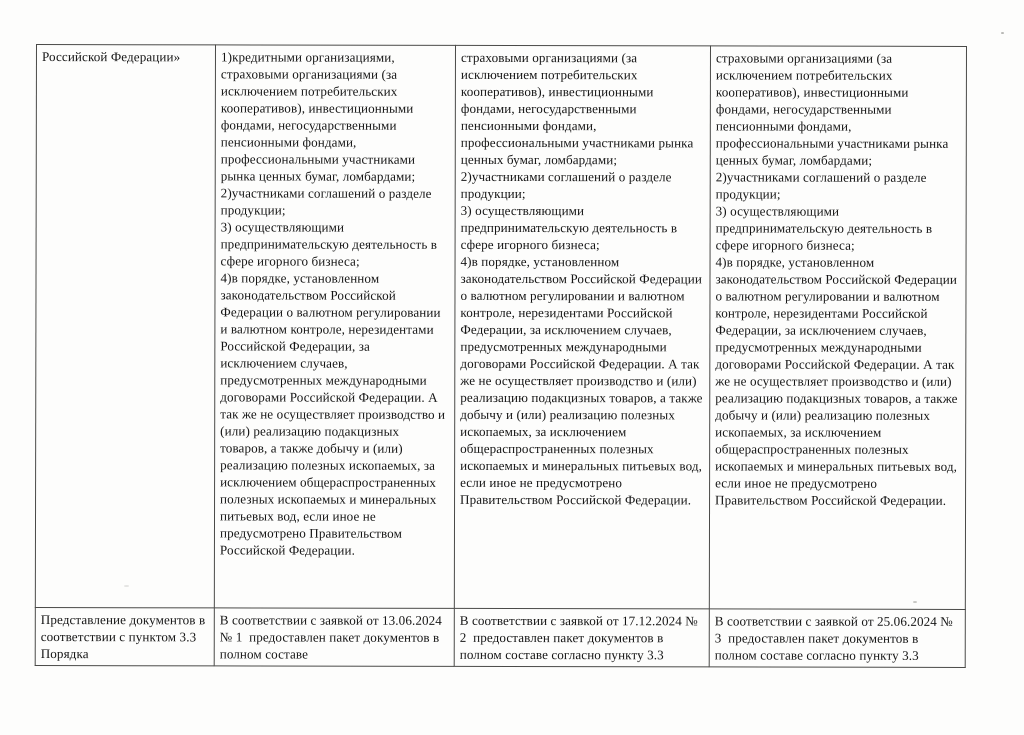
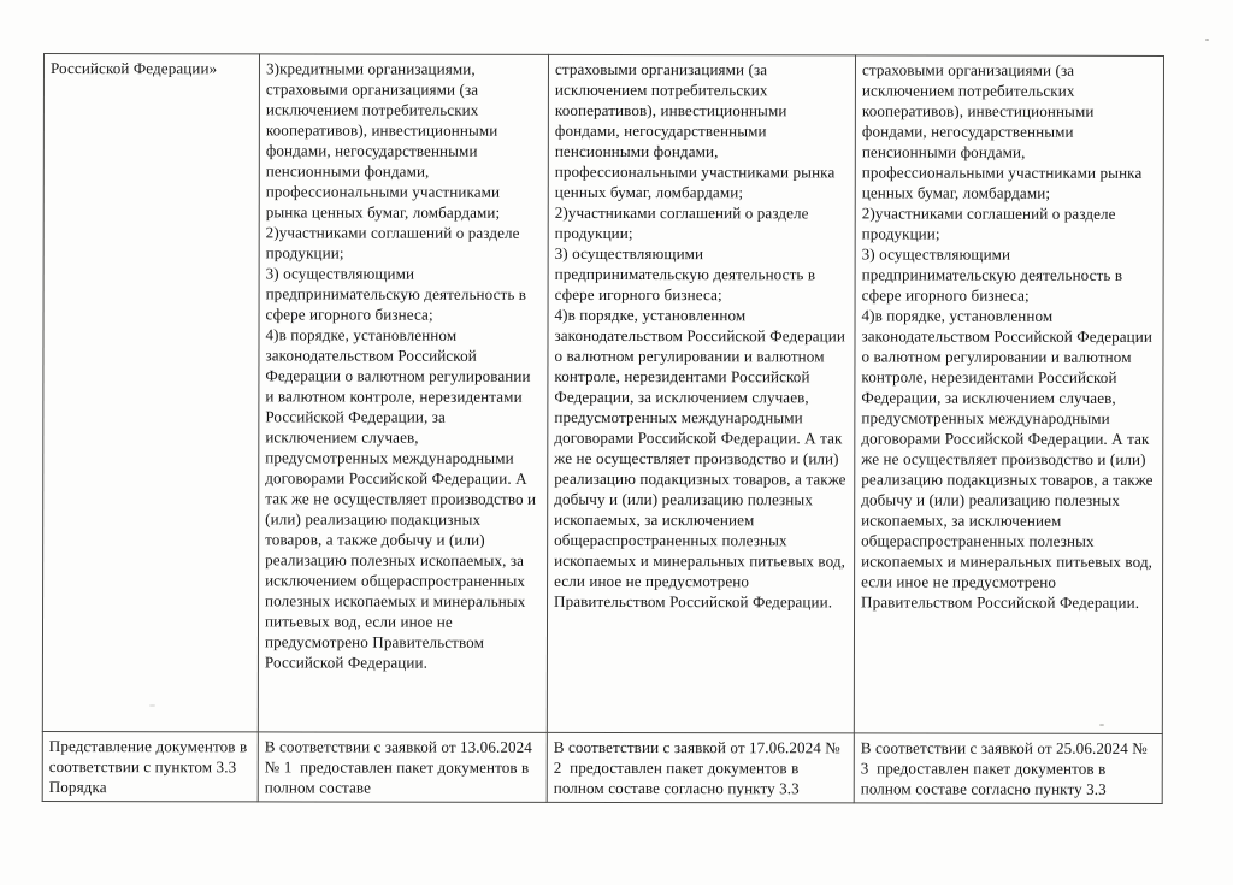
- Российской Федерации»	1)кредитными организациями, страховыми организациями (за исключением потребительских кооперативов), инвестиционными фондами, негосударственными пенсионными фондами, профессиональными участниками рынка ценных бумаг, ломбардами; 2)участниками соглашений о разделе продукции; 3) осуществляющими предпринимательскую деятельность в сфере игорного бизнеса; 4)в порядке, установленном законодательством Российской Федерации о валютном регулировании и валютном контроле, нерезидентами Российской Федерации, за исключением случаев, предусмотренных международными договорами Российской Федерации. А так же не осуществляет производство и (или) реализацию подакцизных товаров, а также добычу и (или) реализацию полезных ископаемых, за исключением общераспространенных полезных ископаемых и минеральных питьевых вод, если иное не предусмотрено Правительством Российской Федерации.	страховыми организациями (за исключением потребительских кооперативов), инвестиционными фондами, негосударственными пенсионными фондами, профессиональными участниками рынка ценных бумаг, ломбардами; 2)участниками соглашений о разделе продукции; 3) осуществляющими предпринимательскую деятельность в сфере игорного бизнеса; 4)в порядке, установленном законодательством Российской Федерации о валютном регулировании и валютном контроле, нерезидентами Российской Федерации, за исключением случаев, предусмотренных международными договорами Российской Федерации. А так же не осуществляет производство и (или) реализацию подакцизных товаров, а также добычу и (или) реализацию полезных ископаемых, за исключением общераспространенных полезных ископаемых и минеральных питьевых вод, если иное не предусмотрено Правительством Российской Федерации.	страховыми организациями (за исключением потребительских кооперативов), инвестиционными фондами, негосударственными пенсионными фондами, профессиональными участниками рынка ценных бумаг, ломбардами; 2)участниками соглашений о разделе продукции; 3) осуществляющими предпринимательскую деятельность в сфере игорного бизнеса; 4)в порядке, установленном законодательством Российской Федерации о валютном регулировании и валютном контроле, нерезидентами Российской Федерации, за исключением случаев, предусмотренных международными договорами Российской Федерации. А так же не осуществляет производство и (или) реализацию подакцизных товаров, а также добычу и (или) реализацию полезных ископаемых, за исключением общераспространенных полезных ископаемых и минеральных питьевых вод, если иное не предусмотрено Правительством Российской Федерации.
+ Российской Федерации»	3)кредитными организациями, страховыми организациями (за исключением потребительских кооперативов), инвестиционными фондами, негосударственными пенсионными фондами, профессиональными участниками рынка ценных бумаг, ломбардами; 2)участниками соглашений о разделе продукции; 3) осуществляющими предпринимательскую деятельность в сфере игорного бизнеса; 4)в порядке, установленном законодательством Российской Федерации о валютном регулировании и валютном контроле, нерезидентами Российской Федерации, за исключением случаев, предусмотренных международными договорами Российской Федерации. А так же не осуществляет производство и (или) реализацию подакцизных товаров, а также добычу и (или) реализацию полезных ископаемых, за исключением общераспространенных полезных ископаемых и минеральных питьевых вод, если иное не предусмотрено Правительством Российской Федерации.	страховыми организациями (за исключением потребительских кооперативов), инвестиционными фондами, негосударственными пенсионными фондами, профессиональными участниками рынка ценных бумаг, ломбардами; 2)участниками соглашений о разделе продукции; 3) осуществляющими предпринимательскую деятельность в сфере игорного бизнеса; 4)в порядке, установленном законодательством Российской Федерации о валютном регулировании и валютном контроле, нерезидентами Российской Федерации, за исключением случаев, предусмотренных международными договорами Российской Федерации. А так же не осуществляет производство и (или) реализацию подакцизных товаров, а также добычу и (или) реализацию полезных ископаемых, за исключением общераспространенных полезных ископаемых и минеральных питьевых вод, если иное не предусмотрено Правительством Российской Федерации.	страховыми организациями (за исключением потребительских кооперативов), инвестиционными фондами, негосударственными пенсионными фондами, профессиональными участниками рынка ценных бумаг, ломбардами; 2)участниками соглашений о разделе продукции; 3) осуществляющими предпринимательскую деятельность в сфере игорного бизнеса; 4)в порядке, установленном законодательством Российской Федерации о валютном регулировании и валютном контроле, нерезидентами Российской Федерации, за исключением случаев, предусмотренных международными договорами Российской Федерации. А так же не осуществляет производство и (или) реализацию подакцизных товаров, а также добычу и (или) реализацию полезных ископаемых, за исключением общераспространенных полезных ископаемых и минеральных питьевых вод, если иное не предусмотрено Правительством Российской Федерации.
- Представление документов в соответствии с пунктом 3.3 Порядка	В соответствии с заявкой от 13.06.2024 № 1 предоставлен пакет документов в полном составе	В соответствии с заявкой от 17.12.2024 № 2 предоставлен пакет документов в полном составе согласно пункту 3.3	В соответствии с заявкой от 25.06.2024 № 3 предоставлен пакет документов в полном составе согласно пункту 3.3
+ Представление документов в соответствии с пунктом 3.3 Порядка	В соответствии с заявкой от 13.06.2024 № 1 предоставлен пакет документов в полном составе	В соответствии с заявкой от 17.06.2024 № 2 предоставлен пакет документов в полном составе согласно пункту 3.3	В соответствии с заявкой от 25.06.2024 № 3 предоставлен пакет документов в полном составе согласно пункту 3.3
